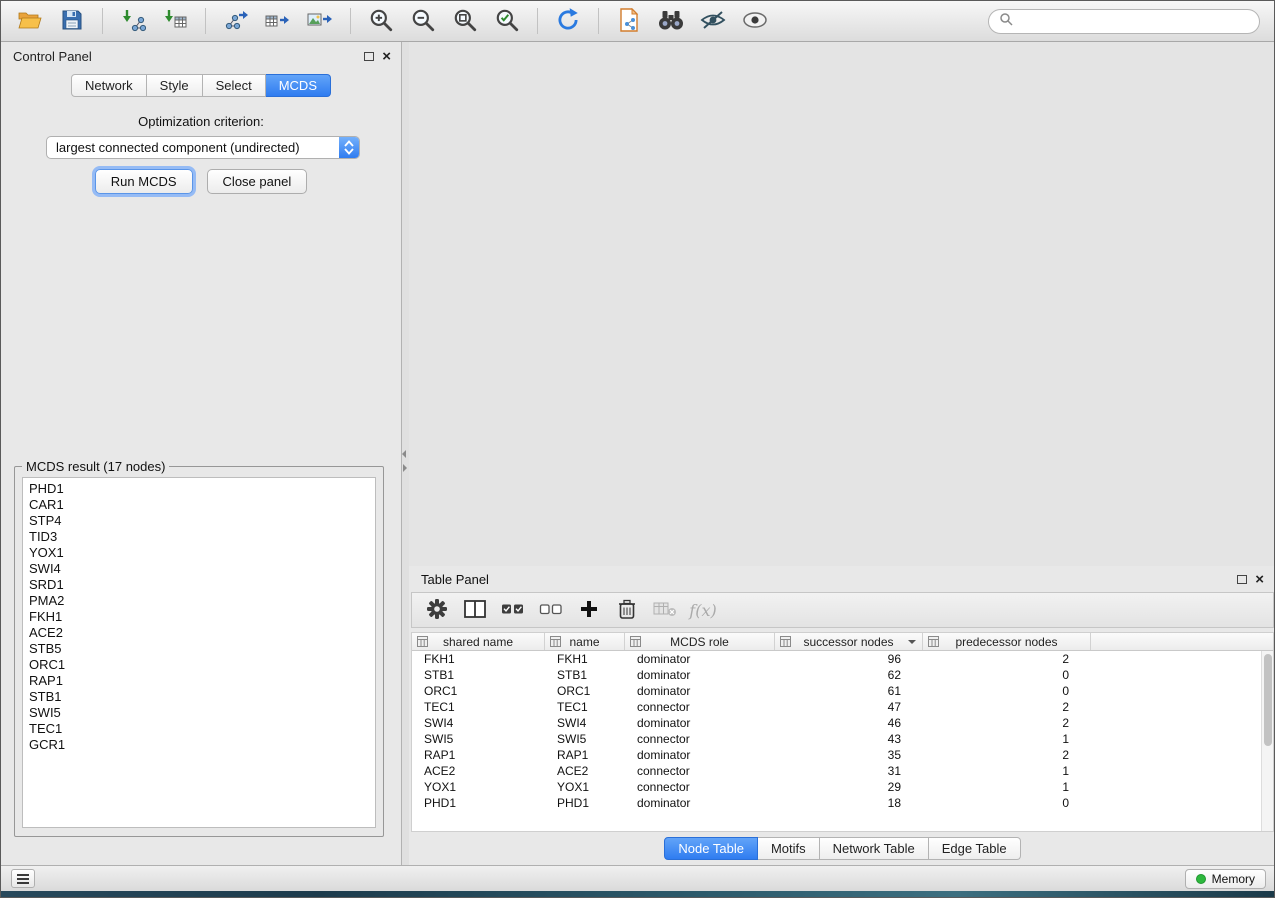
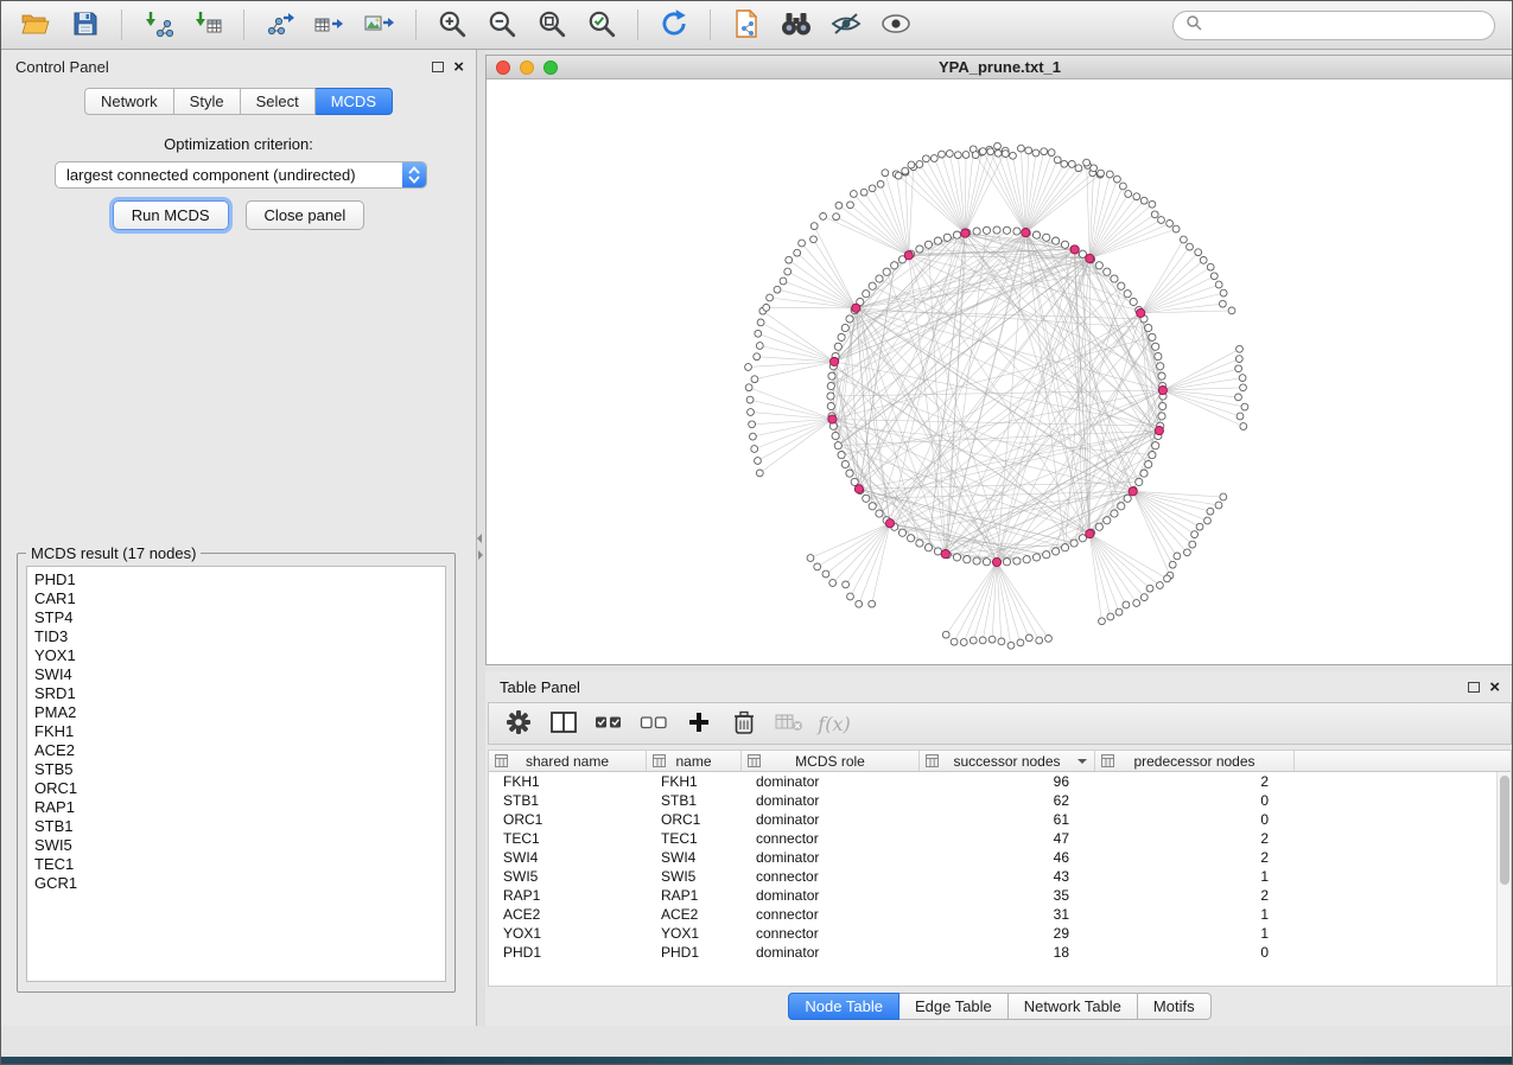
  Control Panel
  ×
  Network
  Style
  Select
  MCDS
  Optimization criterion:
  largest connected component (undirected)
  Run MCDS
  Close panel
  MCDS result (17 nodes)
  PHD1
  CAR1
  STP4
  TID3
  YOX1
  SWI4
  SRD1
  PMA2
  FKH1
  ACE2
  STB5
  ORC1
  RAP1
  STB1
  SWI5
  TEC1
  GCR1
+ YPA_prune.txt_1
  Table Panel
  ×
  f(x)
  shared name
  name
  MCDS role
  successor nodes
  predecessor nodes
  FKH1
  FKH1
  dominator
  96
  2
  STB1
  STB1
  dominator
  62
  0
  ORC1
  ORC1
  dominator
  61
  0
  TEC1
  TEC1
  connector
  47
  2
  SWI4
  SWI4
  dominator
  46
  2
  SWI5
  SWI5
  connector
  43
  1
  RAP1
  RAP1
  dominator
  35
  2
  ACE2
  ACE2
  connector
  31
  1
  YOX1
  YOX1
  connector
  29
  1
  PHD1
  PHD1
  dominator
  18
  0
  Node Table
- Motifs
+ Edge Table
  Network Table
- Edge Table
+ Motifs
- Memory
